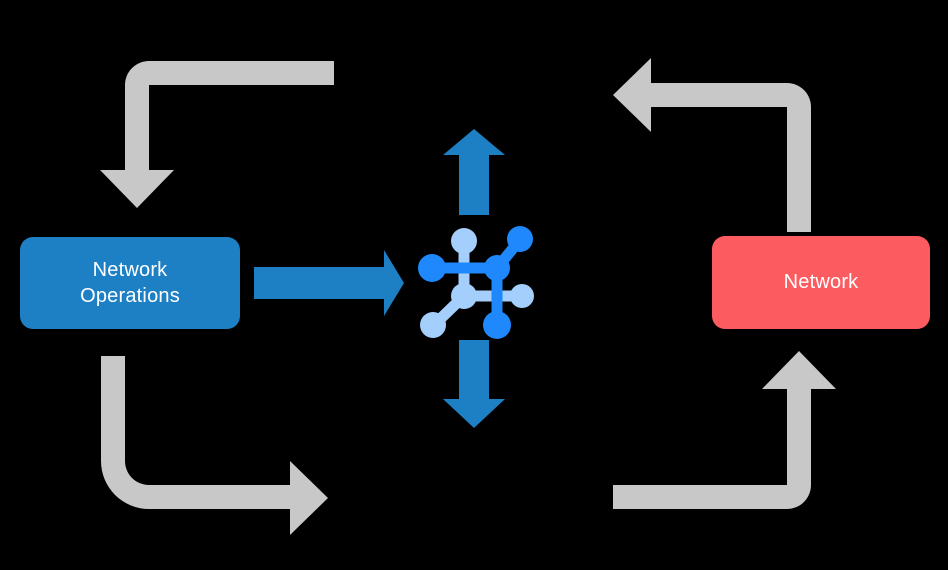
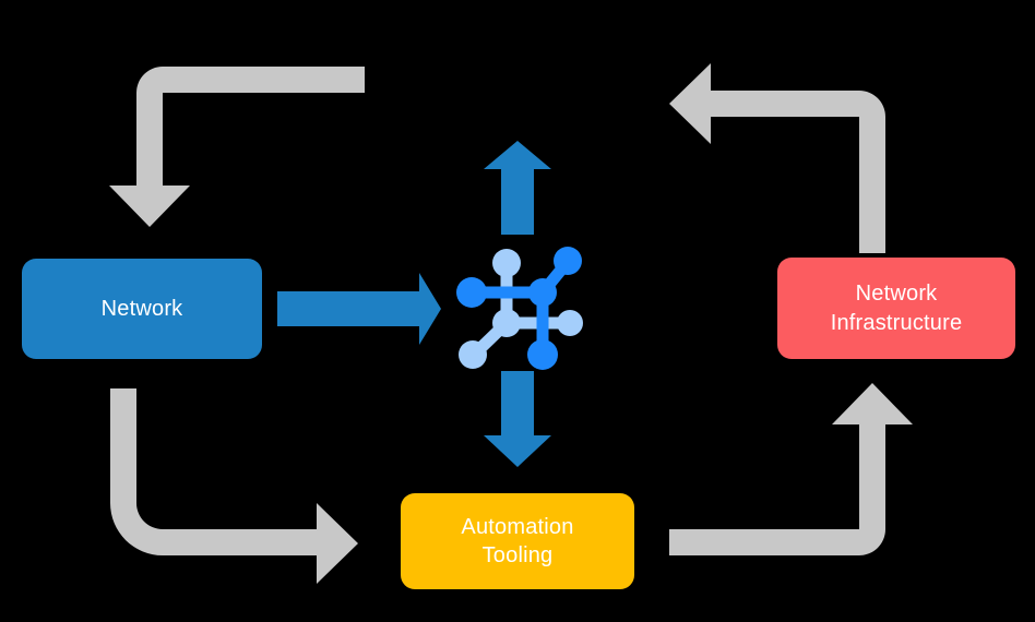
  Network
- Operations
  Network
+ Infrastructure
+ Automation
+ Tooling
